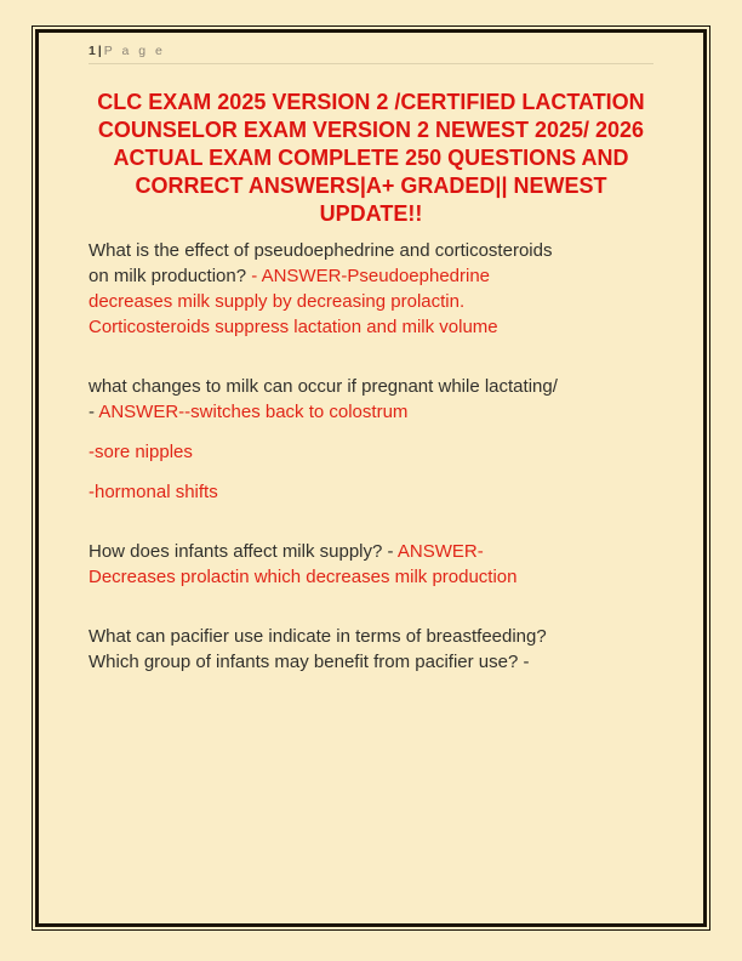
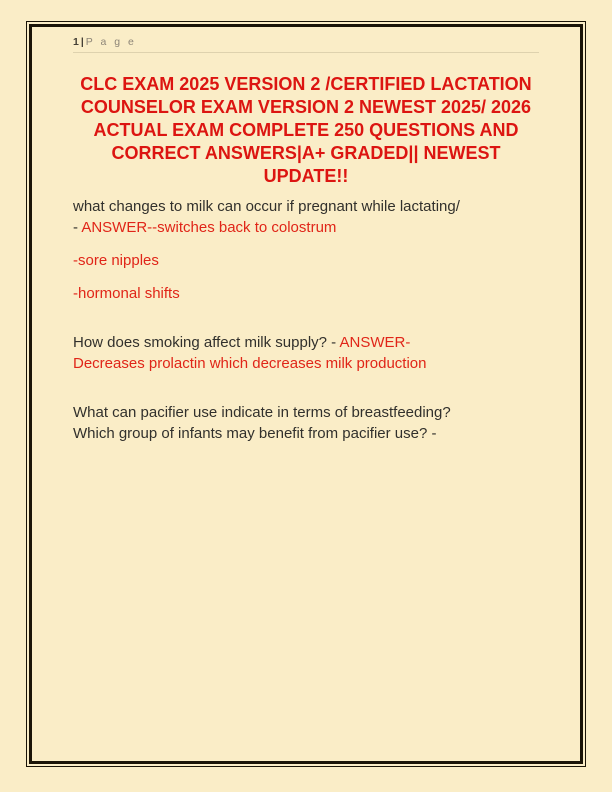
  1 | P a g e
  CLC EXAM 2025 VERSION 2 /CERTIFIED LACTATION
  COUNSELOR EXAM VERSION 2 NEWEST 2025/ 2026
  ACTUAL EXAM COMPLETE 250 QUESTIONS AND
  CORRECT ANSWERS|A+ GRADED|| NEWEST
  UPDATE!!
- What is the effect of pseudoephedrine and corticosteroids
- on milk production? - ANSWER-Pseudoephedrine
- decreases milk supply by decreasing prolactin.
- Corticosteroids suppress lactation and milk volume
  what changes to milk can occur if pregnant while lactating/
  - ANSWER--switches back to colostrum
  -sore nipples
  -hormonal shifts
- How does infants affect milk supply? - ANSWER-
+ How does smoking affect milk supply? - ANSWER-
  Decreases prolactin which decreases milk production
  What can pacifier use indicate in terms of breastfeeding?
  Which group of infants may benefit from pacifier use? -
